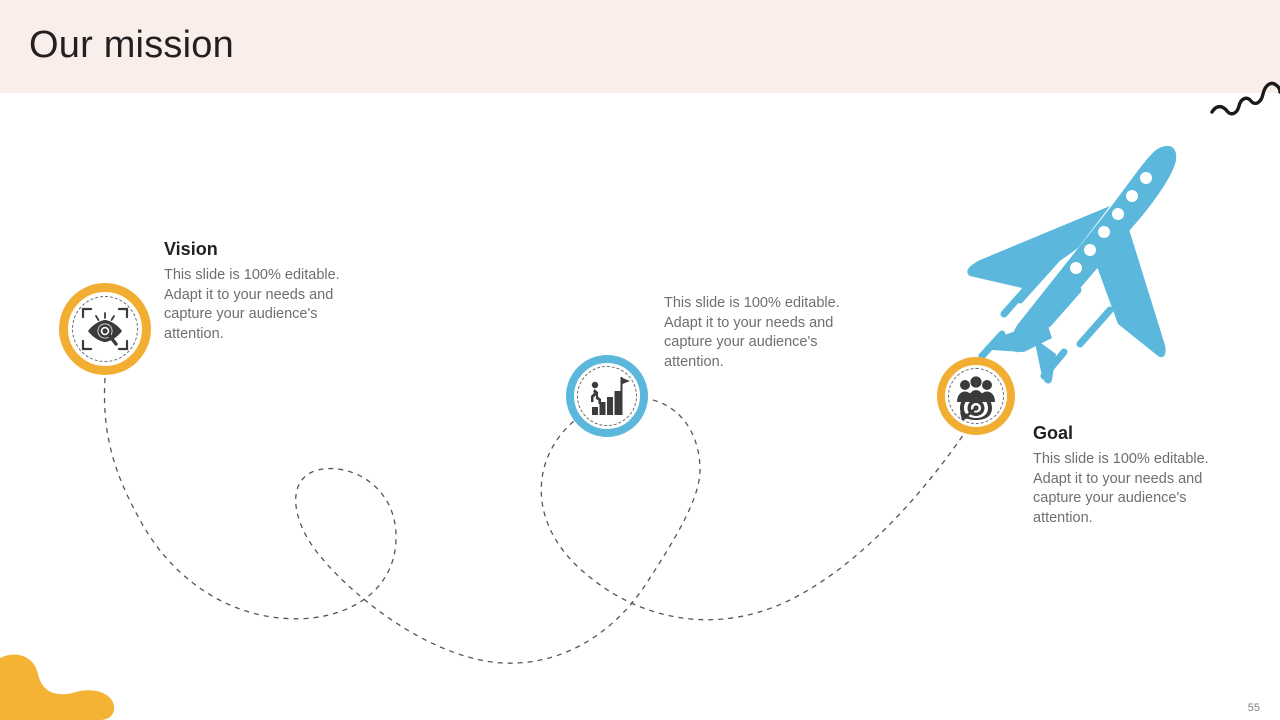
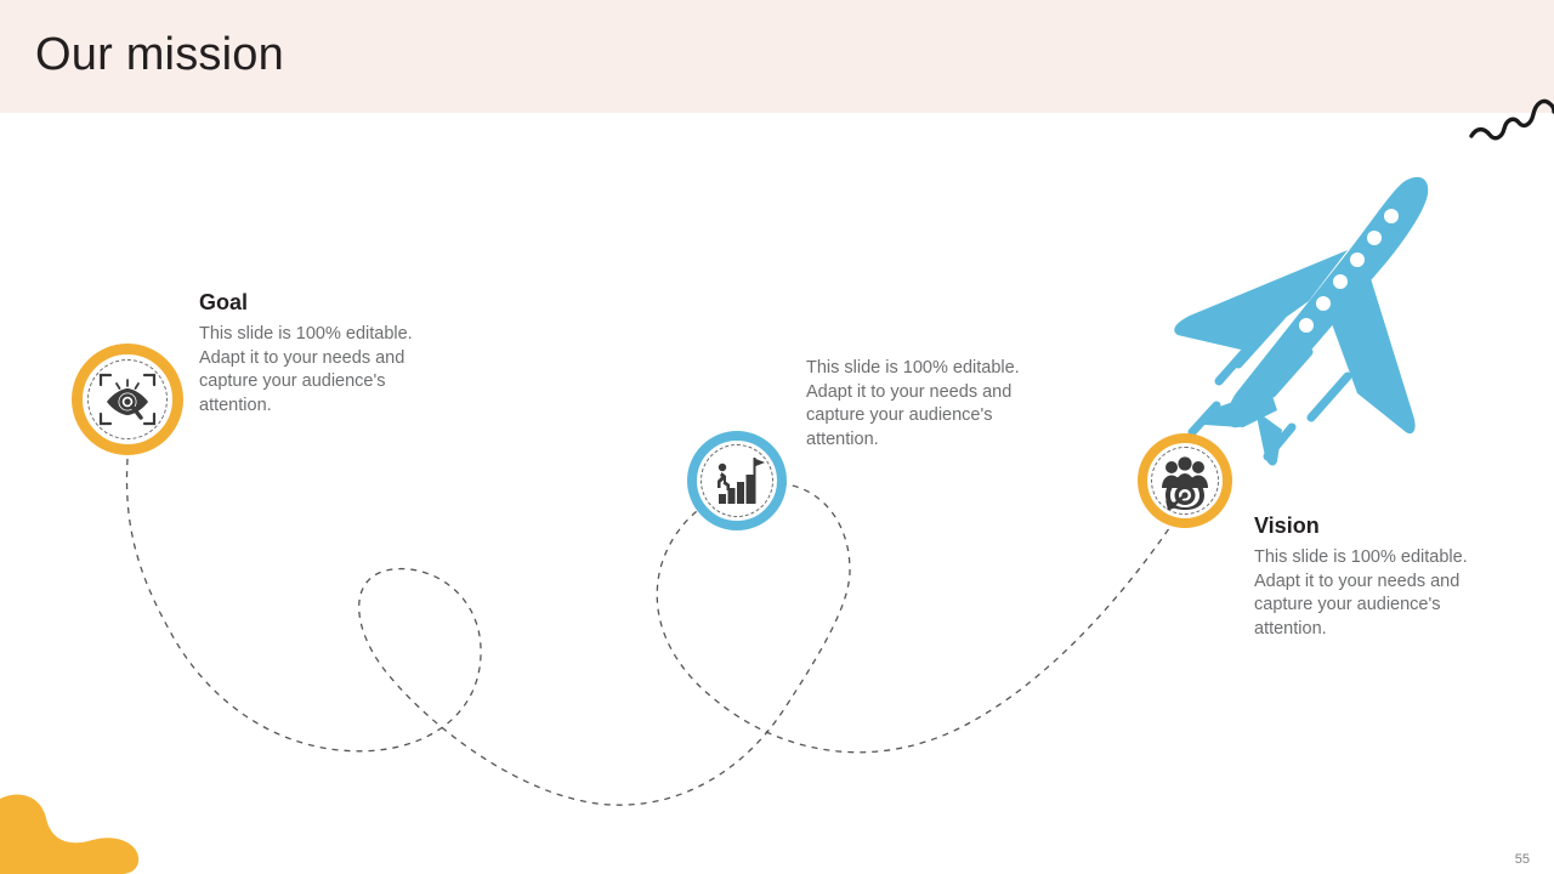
  Our mission
- Vision
+ Goal
  This slide is 100% editable. Adapt it to your needs and capture your audience's attention.
  This slide is 100% editable. Adapt it to your needs and capture your audience's attention.
- Goal
+ Vision
  This slide is 100% editable. Adapt it to your needs and capture your audience's attention.
  55
